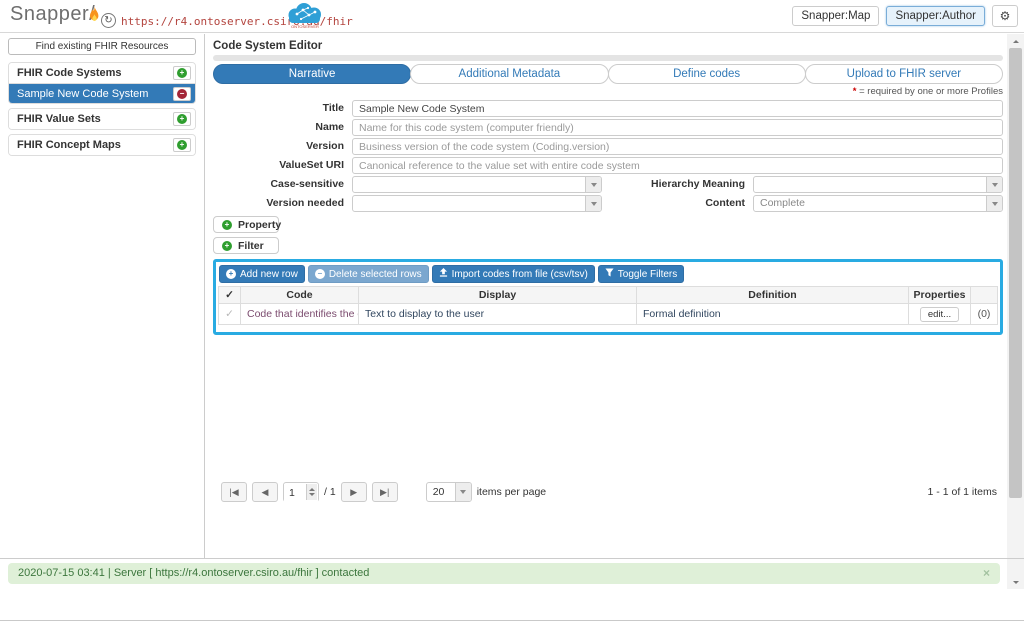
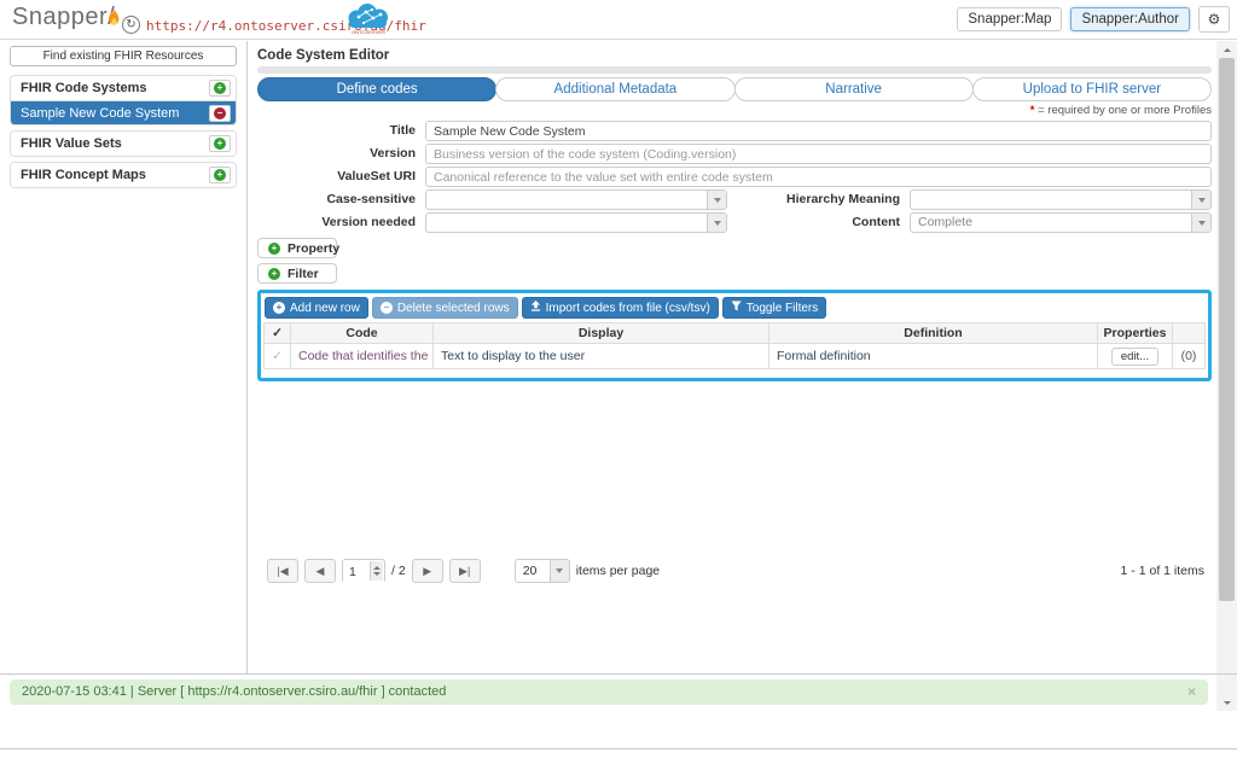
  Snapper
  ↻
  https://r4.ontoserver.csir/fhir
  Snapper:Map
  Snapper:Author
  ⚙
  Find existing FHIR Resources
  FHIR Code Systems
  +
  Sample New Code System
  −
  FHIR Value Sets
  +
  FHIR Concept Maps
  +
  Code System Editor
- Narrative
+ Define codes
  Additional Metadata
- Define codes
+ Narrative
  Upload to FHIR server
  * = required by one or more Profiles
  Title
  Sample New Code System
- Name
- Name for this code system (computer friendly)
  Version
  Business version of the code system (Coding.version)
  ValueSet URI
  Canonical reference to the value set with entire code system
  Case-sensitive
  Hierarchy Meaning
  Version needed
  Content
  Complete
  +
  Property
  +
  Filter
  +
  Add new row
  −
  Delete selected rows
  Import codes from file (csv/tsv)
  Toggle Filters
  ✓	Code	Display	Definition	Properties
  ✓	Code that identifies the	Text to display to the user	Formal definition	edit...	(0)
  |◀
  ◀
  1
- / 1
+ / 2
  ▶
  ▶|
  20
  items per page
  1 - 1 of 1 items
  2020-07-15 03:41 | Server [ https://r4.ontoserver.csiro.au/fhir ] contacted
  ×
